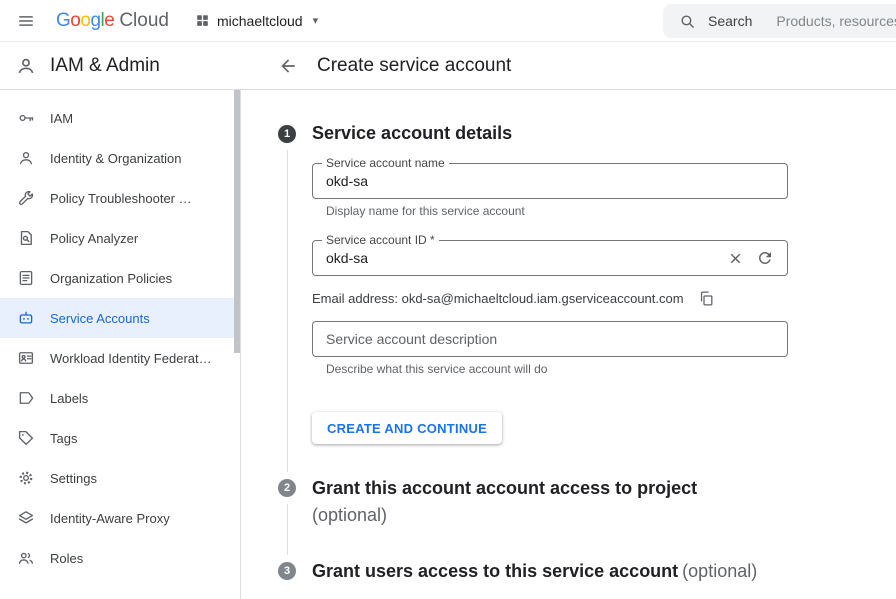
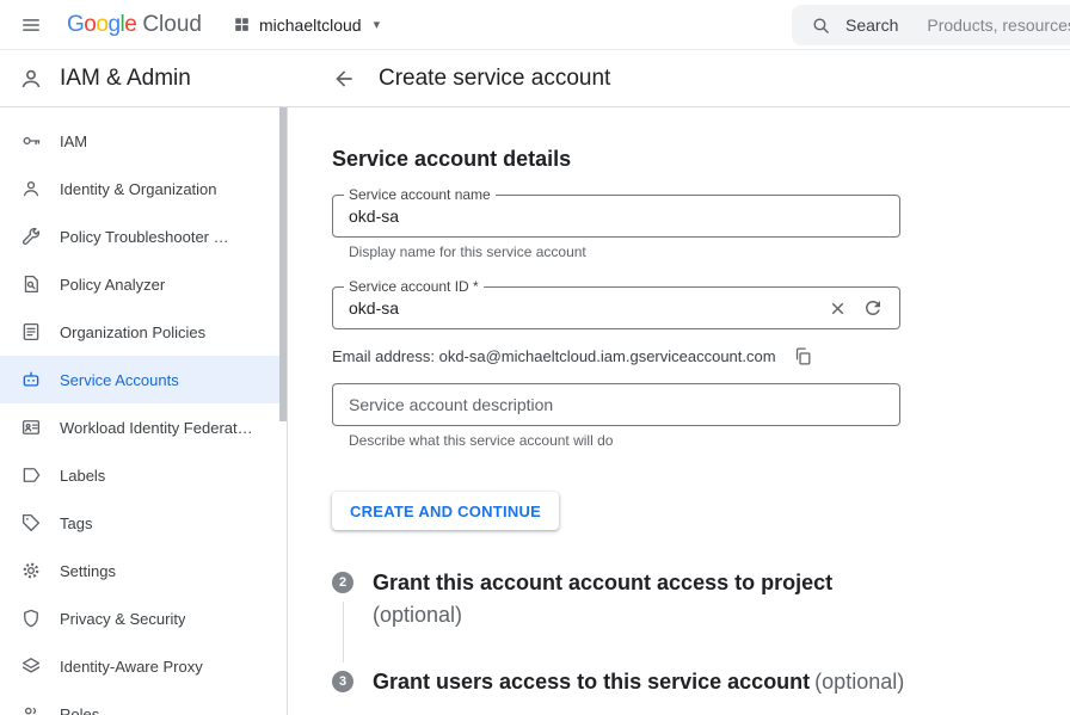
  Google
  Cloud
  michaeltcloud
  ▾
  Search
  Products, resource
  IAM & Admin
  Create service account
  IAM
  Identity & Organization
  Policy Troubleshooter …
  Policy Analyzer
  Organization Policies
  Service Accounts
  Workload Identity Federat…
  Labels
  Tags
  Settings
+ Privacy & Security
  Identity-Aware Proxy
  Roles
- 1
  Service account details
  Service account name
  okd-sa
  Display name for this service account
  Service account ID *
  okd-sa
  Email address: okd-sa@michaeltcloud.iam.gserviceaccount.com
  Service account description
  Describe what this service account will do
  CREATE AND CONTINUE
  2
  Grant this account account access to project
  (optional)
  3
  Grant users access to this service account (optional)
